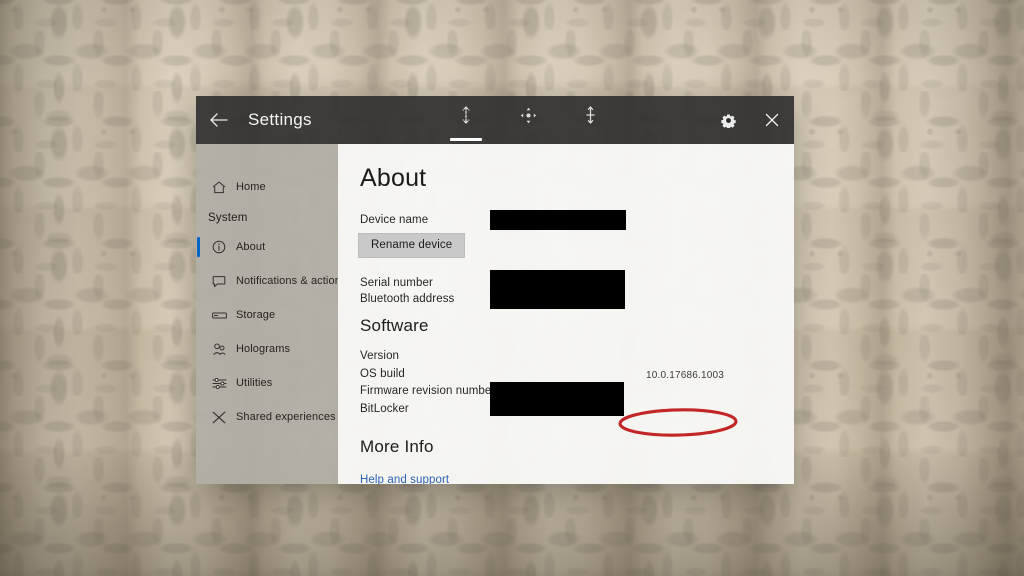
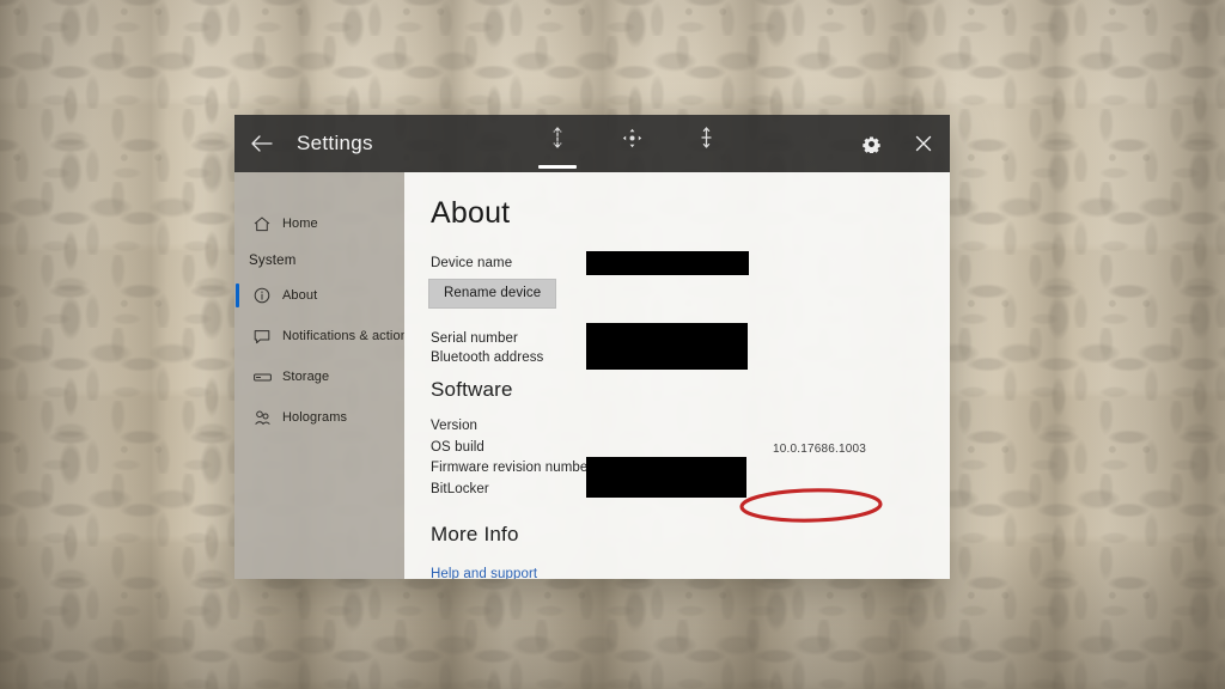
  Settings
  Home
  System
  About
  Notifications & actio
  Storage
  Holograms
- Utilities
- Shared experiences
  About
  Device name
  Rename device
  Serial number
  Bluetooth address
  Software
  Version
  OS build
  10.0.17686.1003
  Firmware revision numbe
  BitLocker
  More Info
  Help and support
